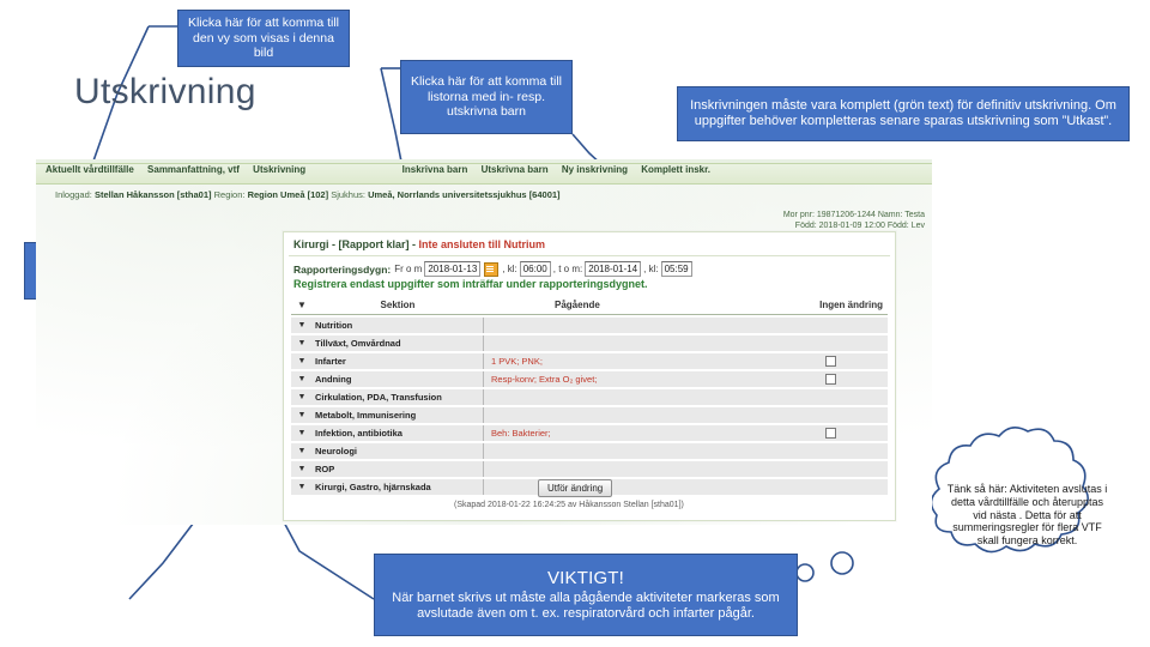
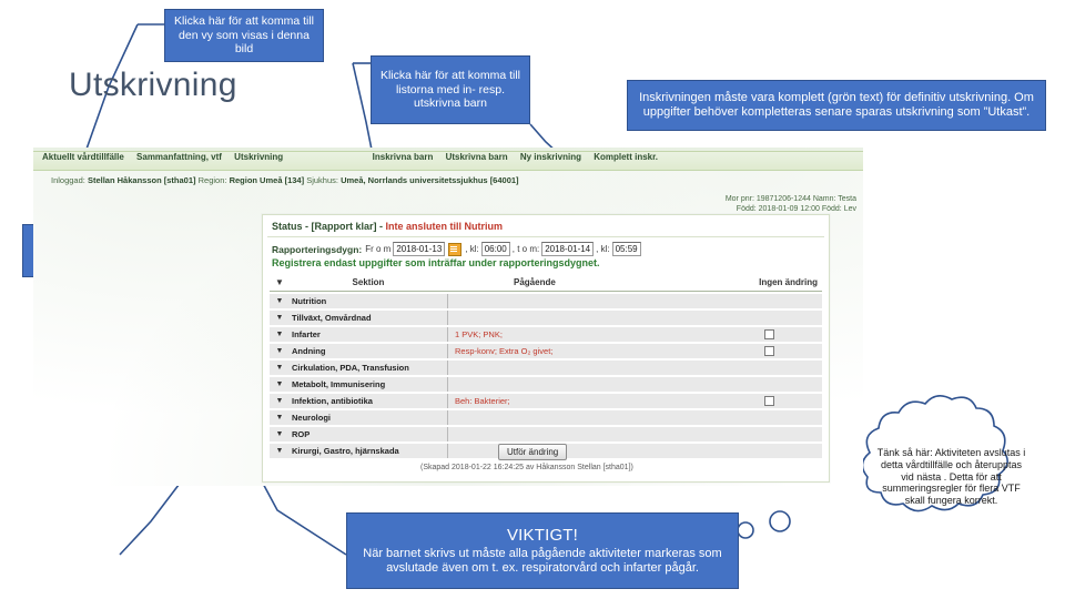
  Utskrivning
  Klicka här för att komma till den vy som visas i denna bild
  Klicka här för att komma till listorna med in- resp. utskrivna barn
  Inskrivningen måste vara komplett (grön text) för definitiv utskrivning. Om uppgifter behöver kompletteras senare sparas utskrivning som ”Utkast”.
  VIKTIGT!
  När barnet skrivs ut måste alla pågående aktiviteter markeras som avslutade även om t. ex. respiratorvård och infarter pågår.
  Tänk så här: Aktiviteten avslutas i detta vårdtillfälle och återupptas vid nästa . Detta för att summeringsregler för flera VTF skall fungera korrekt.
  Aktuellt vårdtillfälle Sammanfattning, vtf Utskrivning Inskrivna barn Utskrivna barn Ny inskrivning Komplett inskr.
- Inloggad: Stellan Håkansson [stha01] Region: Region Umeå [102] Sjukhus: Umeå, Norrlands universitetssjukhus [64001]
+ Inloggad: Stellan Håkansson [stha01] Region: Region Umeå [134] Sjukhus: Umeå, Norrlands universitetssjukhus [64001]
- Kirurgi - [Rapport klar] - Inte ansluten till Nutrium
+ Status - [Rapport klar] - Inte ansluten till Nutrium
  Rapporteringsdygn:
  Fr o m
  2018-01-13
  , kl:
  06:00
  , t o m:
  2018-01-14
  , kl:
  05:59
  Registrera endast uppgifter som inträffar under rapporteringsdygnet.
  ▼
  Sektion
  Pågående
  Ingen ändring
  Nutrition
  Tillväxt, Omvårdnad
  Infarter
  1 PVK; PNK;
  Andning
  Resp-konv; Extra O₂ givet;
  Cirkulation, PDA, Transfusion
  Metabolt, Immunisering
  Infektion, antibiotika
  Beh: Bakterier;
  Neurologi
  ROP
  Kirurgi, Gastro, hjärnskada
  Utför ändring
